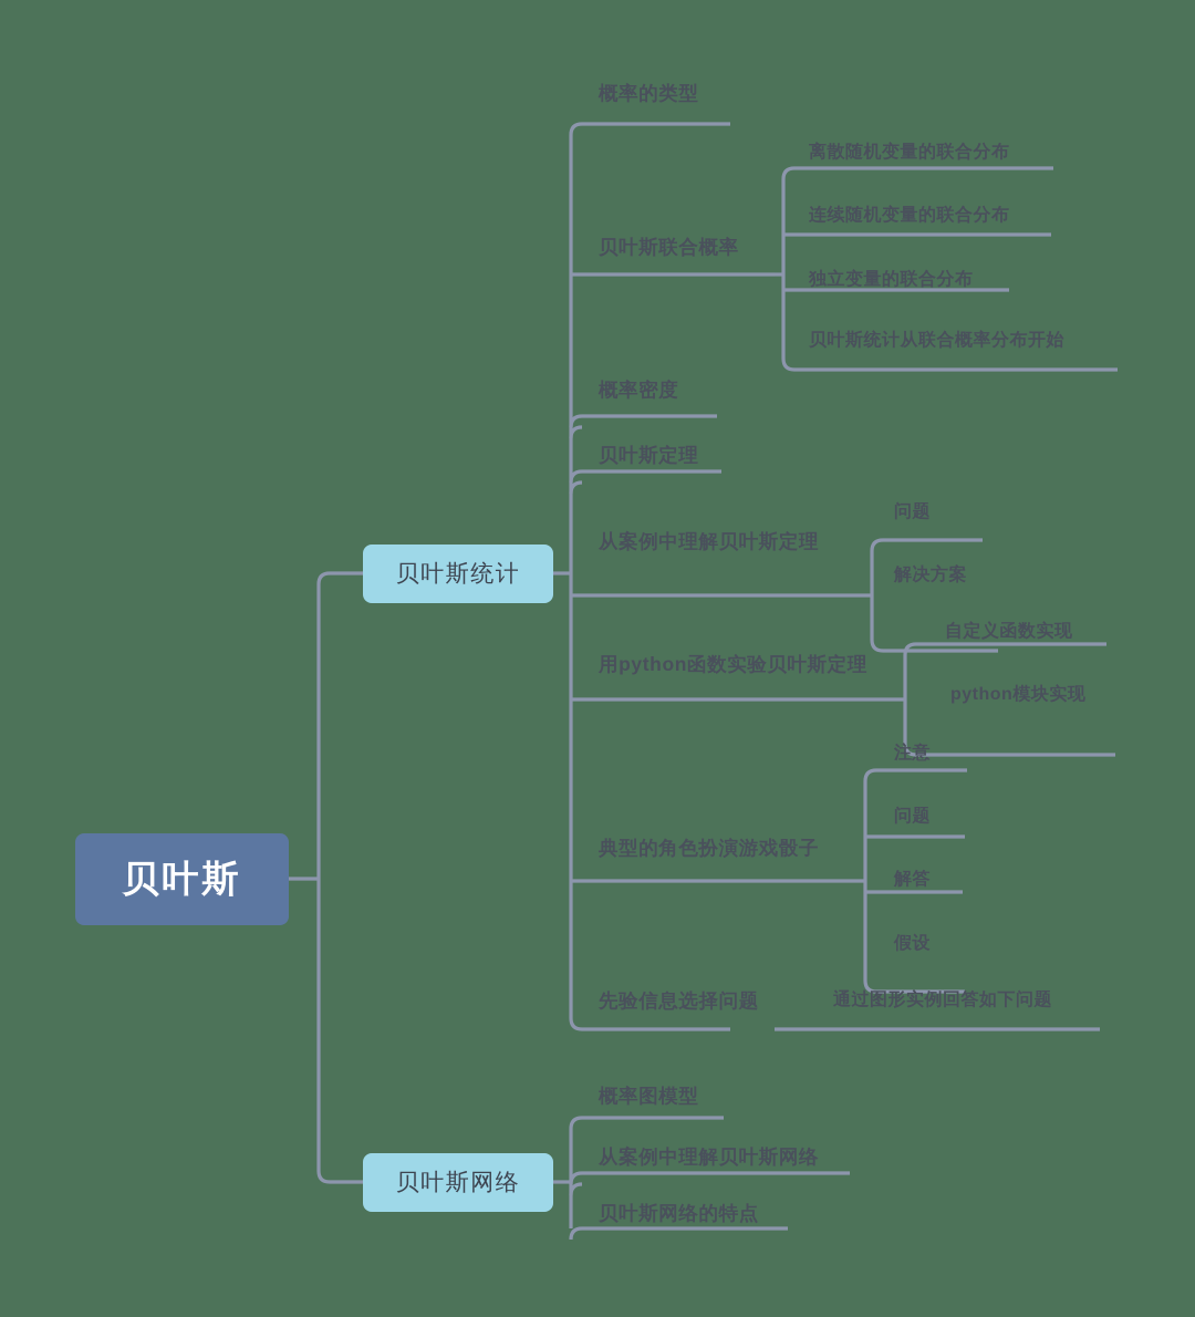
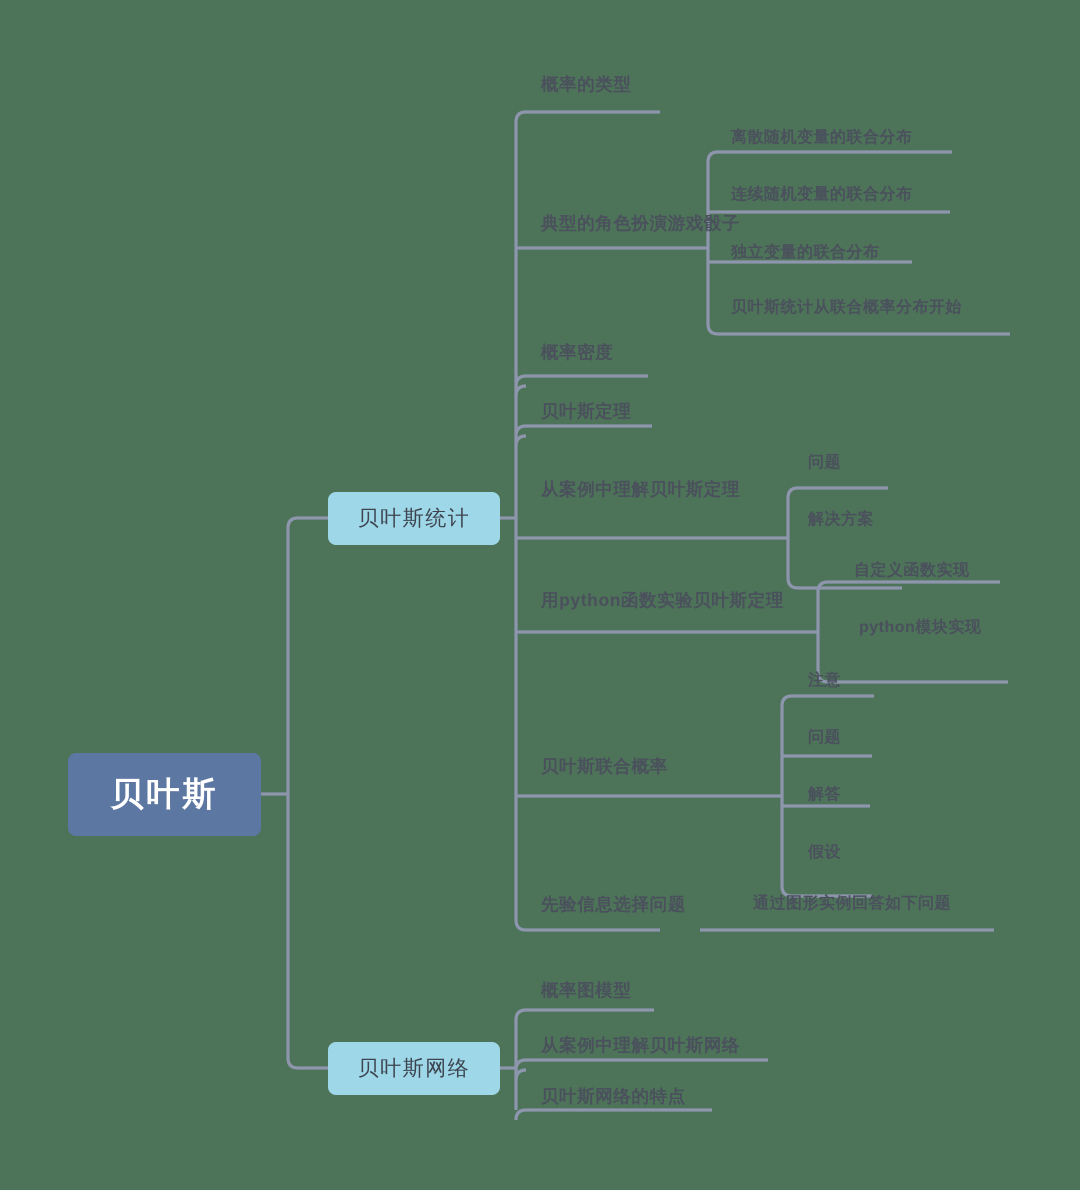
  贝叶斯
  贝叶斯统计
  贝叶斯网络
  概率的类型
- 贝叶斯联合概率
+ 典型的角色扮演游戏骰子
  概率密度
  贝叶斯定理
  从案例中理解贝叶斯定理
  用python函数实验贝叶斯定理
- 典型的角色扮演游戏骰子
+ 贝叶斯联合概率
  先验信息选择问题
  离散随机变量的联合分布
  连续随机变量的联合分布
  独立变量的联合分布
  贝叶斯统计从联合概率分布开始
  问题
  解决方案
  自定义函数实现
  python模块实现
  注意
  问题
  解答
  假设
  通过图形实例回答如下问题
  概率图模型
  从案例中理解贝叶斯网络
  贝叶斯网络的特点
